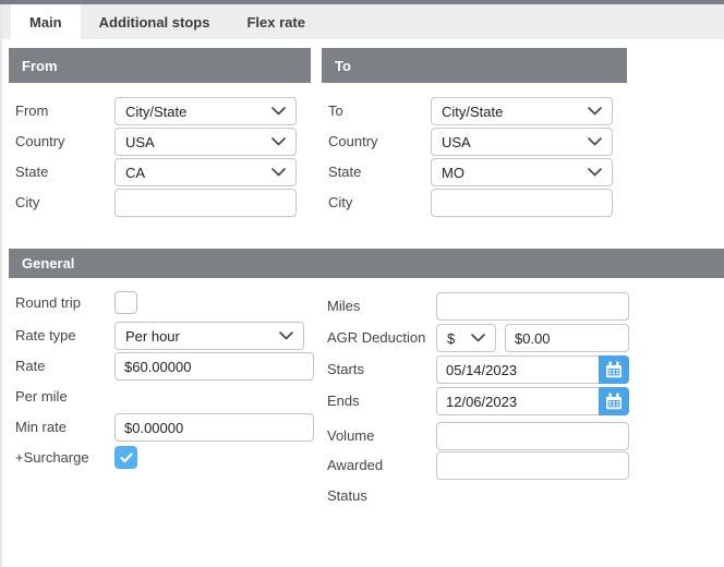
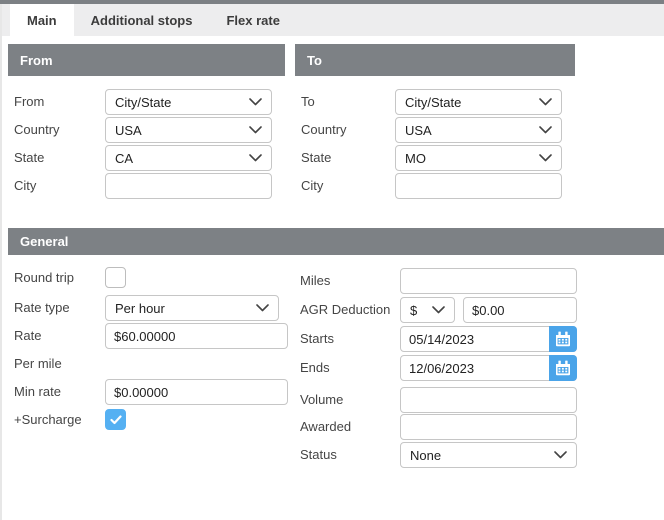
  Main
  Additional stops
  Flex rate
  From
  From
  City/State
  Country
  USA
  State
  CA
  City
  To
  To
  City/State
  Country
  USA
  State
  MO
  City
  General
  Round trip
  Rate type
  Per hour
  Rate
  $60.00000
  Per mile
  Min rate
  $0.00000
  +Surcharge
  Miles
  AGR Deduction
  $
  $0.00
  Starts
  05/14/2023
  Ends
  12/06/2023
  Volume
  Awarded
  Status
+ None
